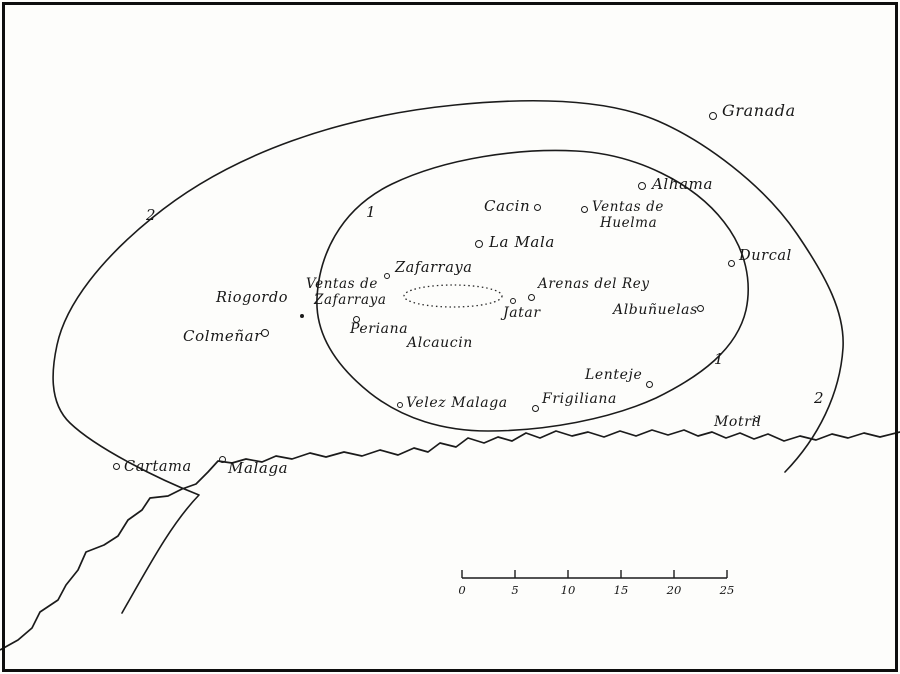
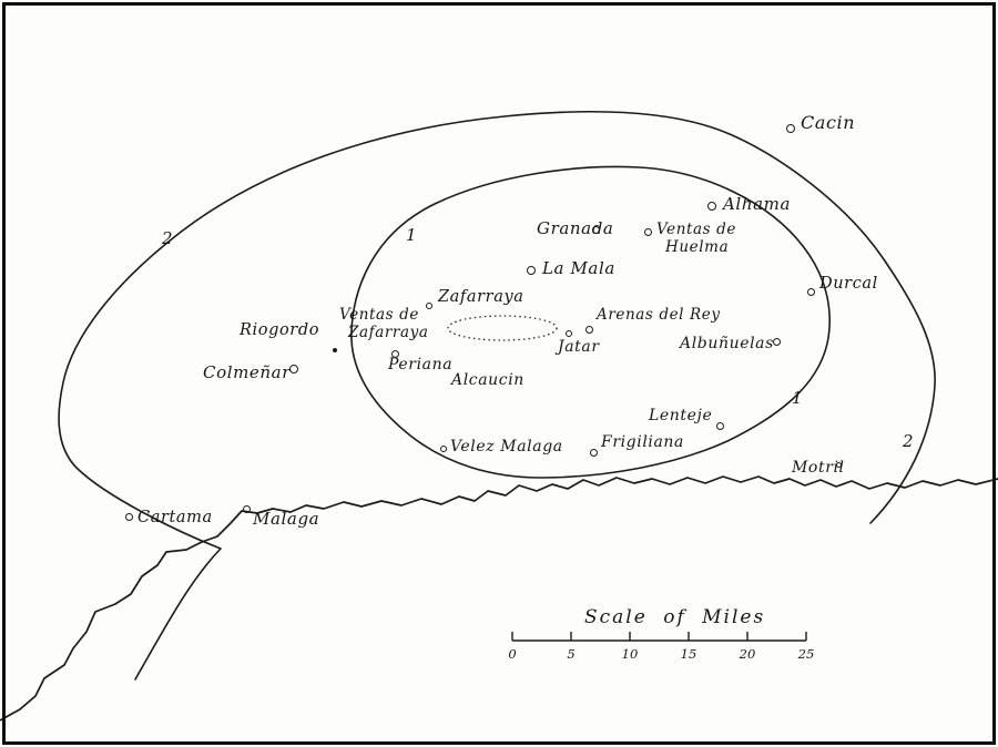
  0
  5
  10
  15
  20
  25
  2
  1
  1
  2
- Granada
+ Cacin
  Alhama
  Ventas de
  Huelma
- Cacin
+ Granada
  La Mala
  Durcal
  Zafarraya
  Ventas de
  Zafarraya
  Arenas del Rey
  Jatar
  Albuñuelas
  Riogordo
  Periana
  Colmeñar
  Alcaucin
  Lenteje
  Velez Malaga
  Frigiliana
  Motril
  Cartama
  Malaga
+ Scale of Miles
